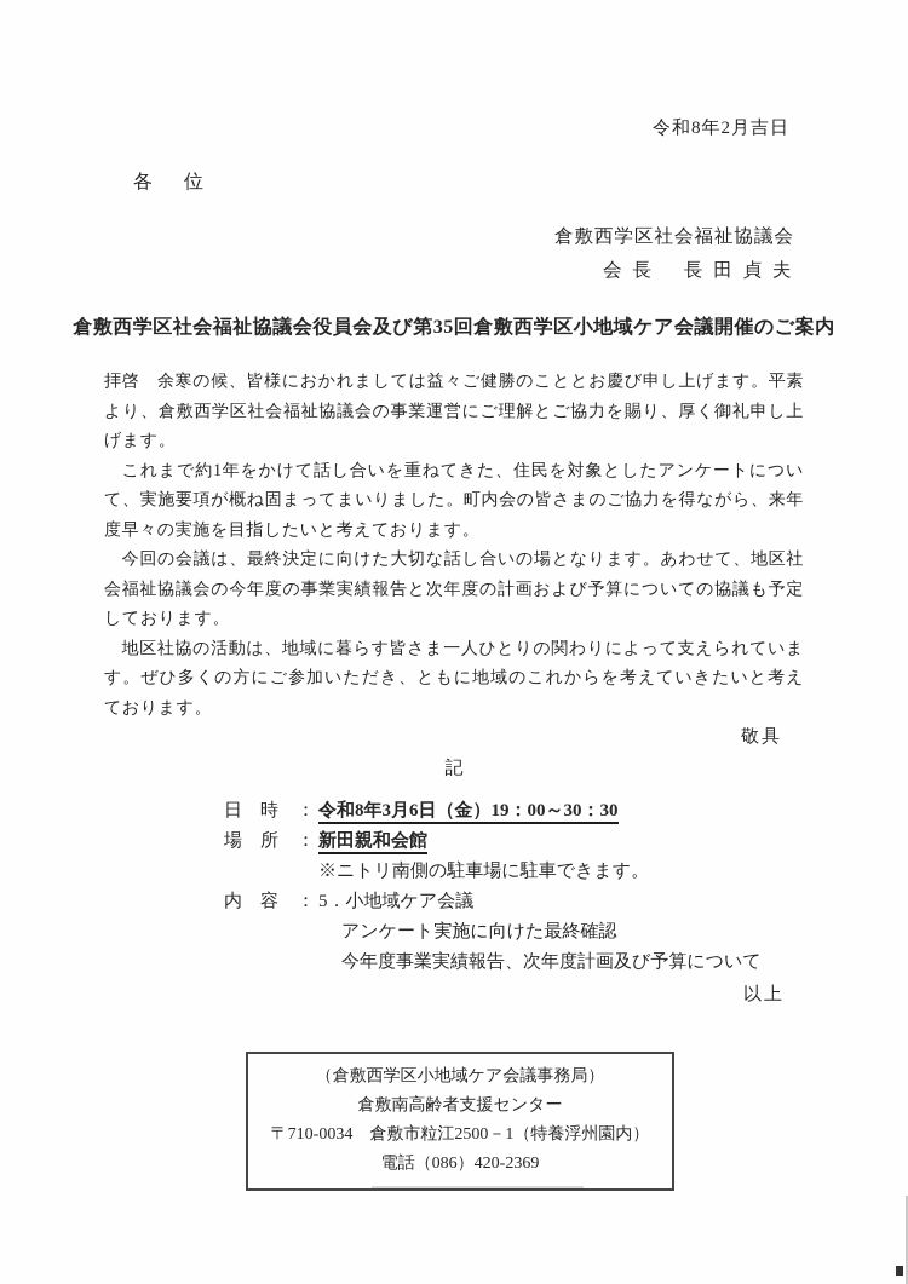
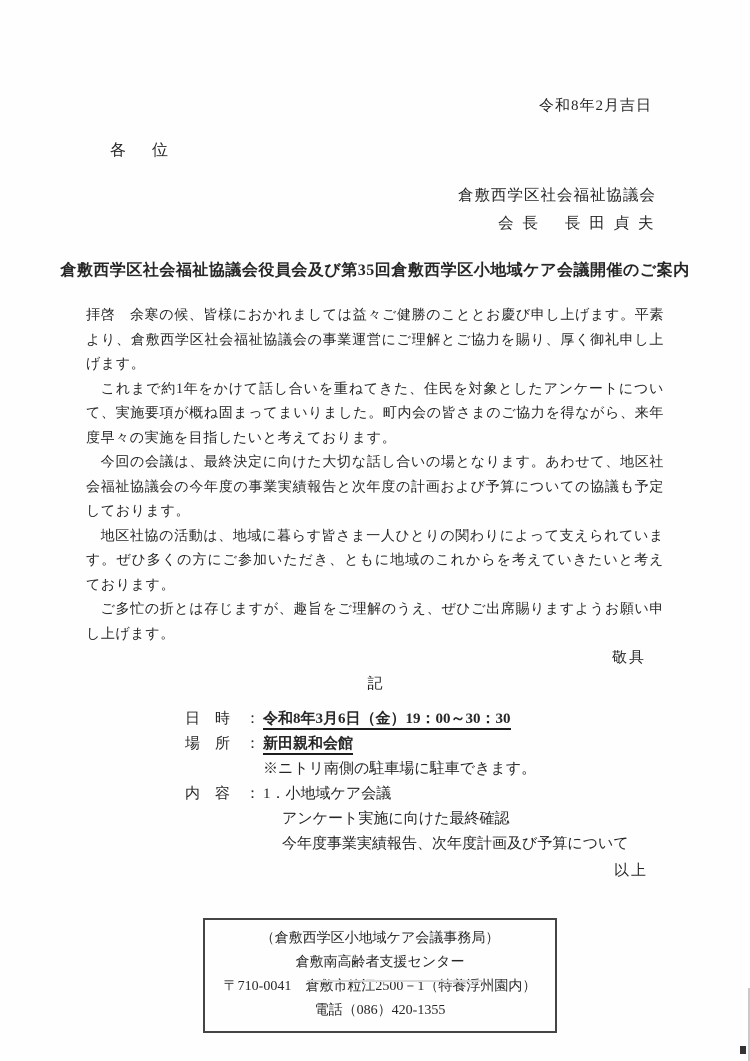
  令和8年2月吉日
  各 位
  倉敷西学区社会福祉協議会
  会 長 長 田 貞 夫
  倉敷西学区社会福祉協議会役員会及び第35回倉敷西学区小地域ケア会議開催のご案内
  拝啓 余寒の候、皆様におかれましては益々ご健勝のこととお慶び申し上げます。平素より、倉敷西学区社会福祉協議会の事業運営にご理解とご協力を賜り、厚く御礼申し上げます。
  これまで約1年をかけて話し合いを重ねてきた、住民を対象としたアンケートについて、実施要項が概ね固まってまいりました。町内会の皆さまのご協力を得ながら、来年度早々の実施を目指したいと考えております。
  今回の会議は、最終決定に向けた大切な話し合いの場となります。あわせて、地区社会福祉協議会の今年度の事業実績報告と次年度の計画および予算についての協議も予定しております。
  地区社協の活動は、地域に暮らす皆さま一人ひとりの関わりによって支えられています。ぜひ多くの方にご参加いただき、ともに地域のこれからを考えていきたいと考えております。
+ ご多忙の折とは存じますが、趣旨をご理解のうえ、ぜひご出席賜りますようお願い申し上げます。
  敬具
  記
  日 時 ： 令和8年3月6日（金）19：00～30：30
  場 所 ： 新田親和会館
  ※ニトリ南側の駐車場に駐車できます。
- 内 容 ： 5．小地域ケア会議
+ 内 容 ： 1．小地域ケア会議
  アンケート実施に向けた最終確認
  今年度事業実績報告、次年度計画及び予算について
  以上
  （倉敷西学区小地域ケア会議事務局）
  倉敷南高齢者支援センター
- 〒710-0034 倉敷市粒江2500－1（特養浮州園内）
+ 〒710-0041 倉敷市粒江2500－1（特養浮州園内）
- 電話（086）420-2369
+ 電話（086）420-1355
